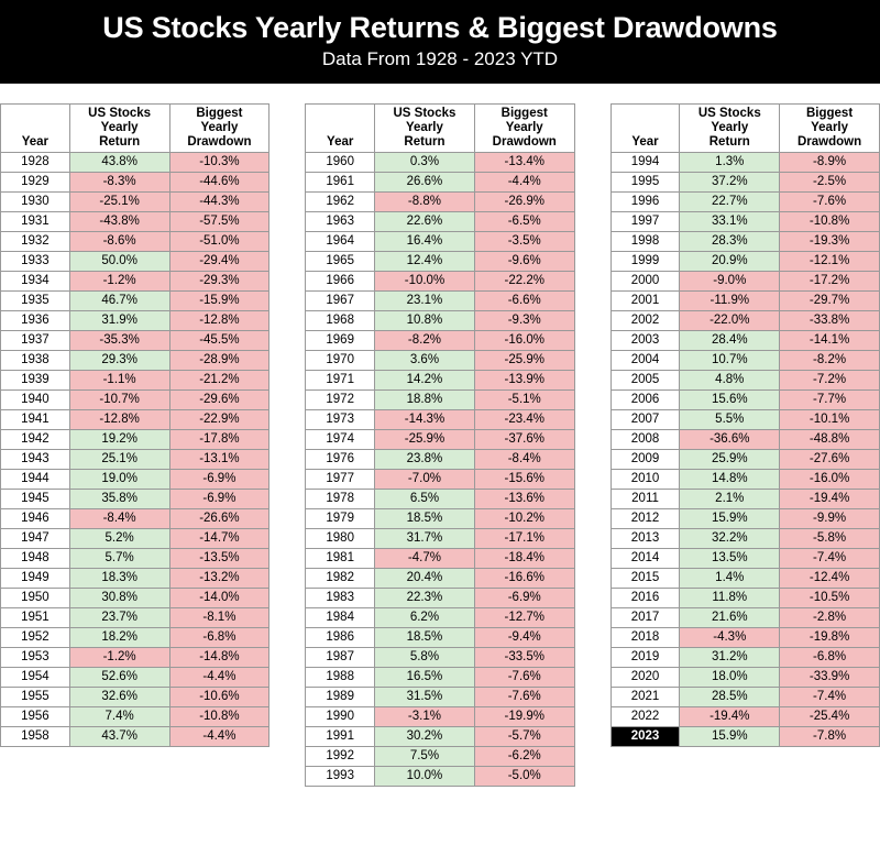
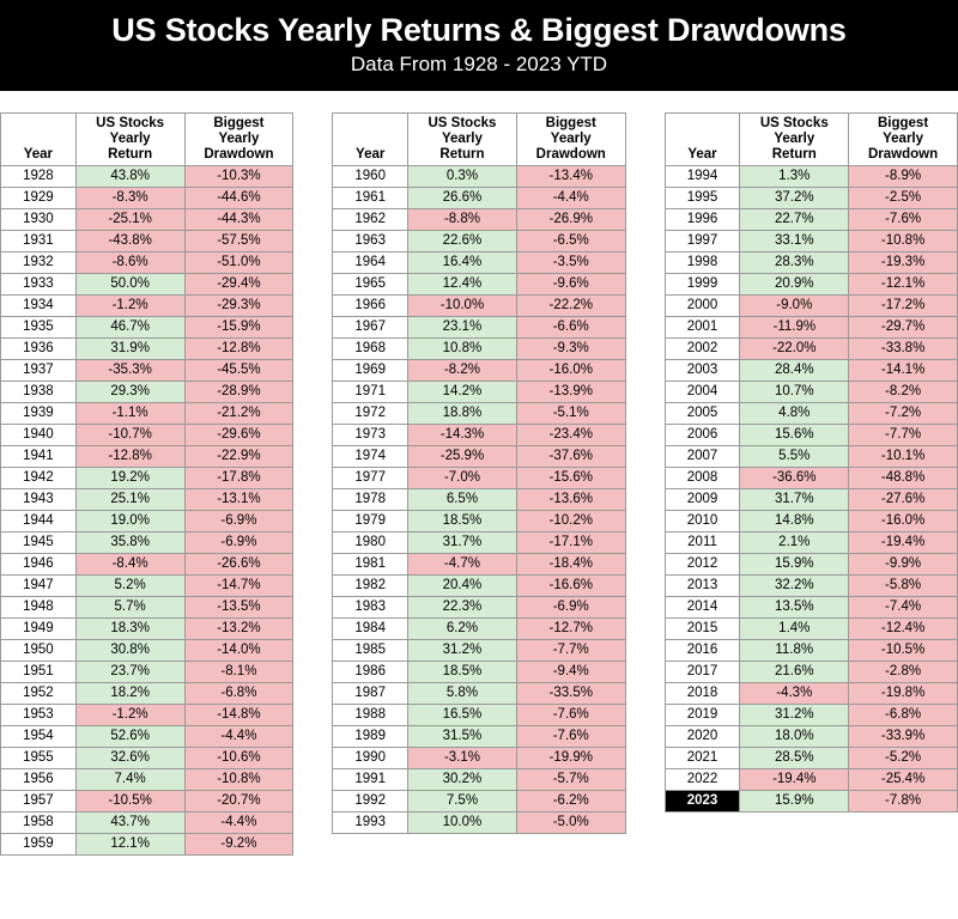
  US Stocks Yearly Returns & Biggest Drawdowns
  Data From 1928 - 2023 YTD
  Year	US StocksYearlyReturn	BiggestYearlyDrawdown
  1928	43.8%	-10.3%
  1929	-8.3%	-44.6%
  1930	-25.1%	-44.3%
  1931	-43.8%	-57.5%
  1932	-8.6%	-51.0%
  1933	50.0%	-29.4%
  1934	-1.2%	-29.3%
  1935	46.7%	-15.9%
  1936	31.9%	-12.8%
  1937	-35.3%	-45.5%
  1938	29.3%	-28.9%
  1939	-1.1%	-21.2%
  1940	-10.7%	-29.6%
  1941	-12.8%	-22.9%
  1942	19.2%	-17.8%
  1943	25.1%	-13.1%
  1944	19.0%	-6.9%
  1945	35.8%	-6.9%
  1946	-8.4%	-26.6%
  1947	5.2%	-14.7%
  1948	5.7%	-13.5%
  1949	18.3%	-13.2%
  1950	30.8%	-14.0%
  1951	23.7%	-8.1%
  1952	18.2%	-6.8%
  1953	-1.2%	-14.8%
  1954	52.6%	-4.4%
  1955	32.6%	-10.6%
  1956	7.4%	-10.8%
+ 1957	-10.5%	-20.7%
  1958	43.7%	-4.4%
+ 1959	12.1%	-9.2%
  Year	US StocksYearlyReturn	BiggestYearlyDrawdown
  1960	0.3%	-13.4%
  1961	26.6%	-4.4%
  1962	-8.8%	-26.9%
  1963	22.6%	-6.5%
  1964	16.4%	-3.5%
  1965	12.4%	-9.6%
  1966	-10.0%	-22.2%
  1967	23.1%	-6.6%
  1968	10.8%	-9.3%
  1969	-8.2%	-16.0%
- 1970	3.6%	-25.9%
  1971	14.2%	-13.9%
  1972	18.8%	-5.1%
  1973	-14.3%	-23.4%
  1974	-25.9%	-37.6%
- 1976	23.8%	-8.4%
  1977	-7.0%	-15.6%
  1978	6.5%	-13.6%
  1979	18.5%	-10.2%
  1980	31.7%	-17.1%
  1981	-4.7%	-18.4%
  1982	20.4%	-16.6%
  1983	22.3%	-6.9%
  1984	6.2%	-12.7%
+ 1985	31.2%	-7.7%
  1986	18.5%	-9.4%
  1987	5.8%	-33.5%
  1988	16.5%	-7.6%
  1989	31.5%	-7.6%
  1990	-3.1%	-19.9%
  1991	30.2%	-5.7%
  1992	7.5%	-6.2%
  1993	10.0%	-5.0%
  Year	US StocksYearlyReturn	BiggestYearlyDrawdown
  1994	1.3%	-8.9%
  1995	37.2%	-2.5%
  1996	22.7%	-7.6%
  1997	33.1%	-10.8%
  1998	28.3%	-19.3%
  1999	20.9%	-12.1%
  2000	-9.0%	-17.2%
  2001	-11.9%	-29.7%
  2002	-22.0%	-33.8%
  2003	28.4%	-14.1%
  2004	10.7%	-8.2%
  2005	4.8%	-7.2%
  2006	15.6%	-7.7%
  2007	5.5%	-10.1%
  2008	-36.6%	-48.8%
- 2009	25.9%	-27.6%
+ 2009	31.7%	-27.6%
  2010	14.8%	-16.0%
  2011	2.1%	-19.4%
  2012	15.9%	-9.9%
  2013	32.2%	-5.8%
  2014	13.5%	-7.4%
  2015	1.4%	-12.4%
  2016	11.8%	-10.5%
  2017	21.6%	-2.8%
  2018	-4.3%	-19.8%
  2019	31.2%	-6.8%
  2020	18.0%	-33.9%
- 2021	28.5%	-7.4%
+ 2021	28.5%	-5.2%
  2022	-19.4%	-25.4%
  2023	15.9%	-7.8%
